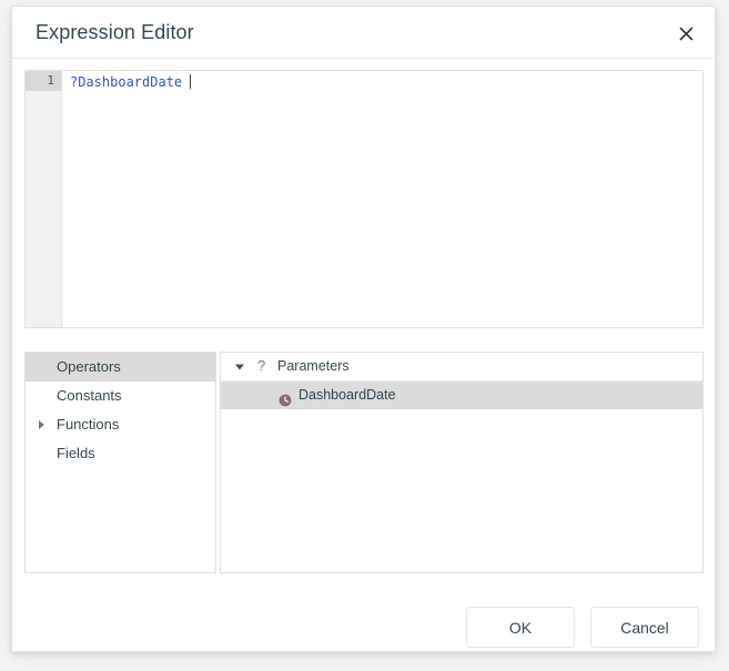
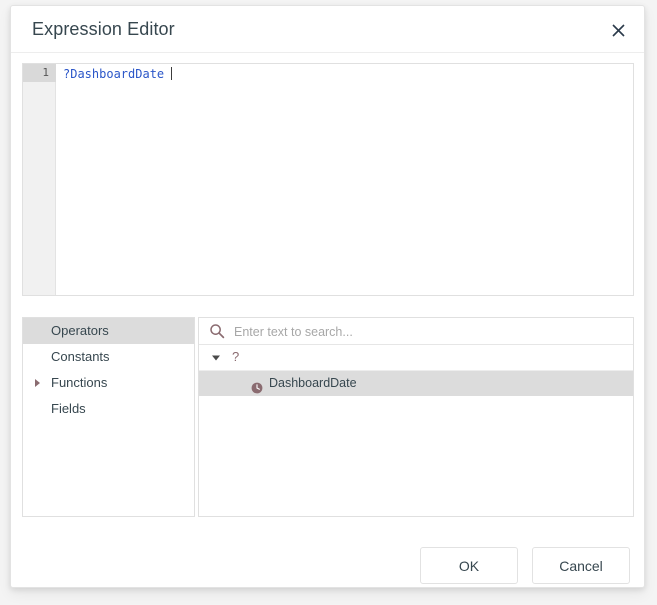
  Expression Editor
  1
  ?DashboardDate
  Operators
  Constants
  Functions
  Fields
+ Enter text to search...
  ?
- Parameters
  DashboardDate
  OK
  Cancel
